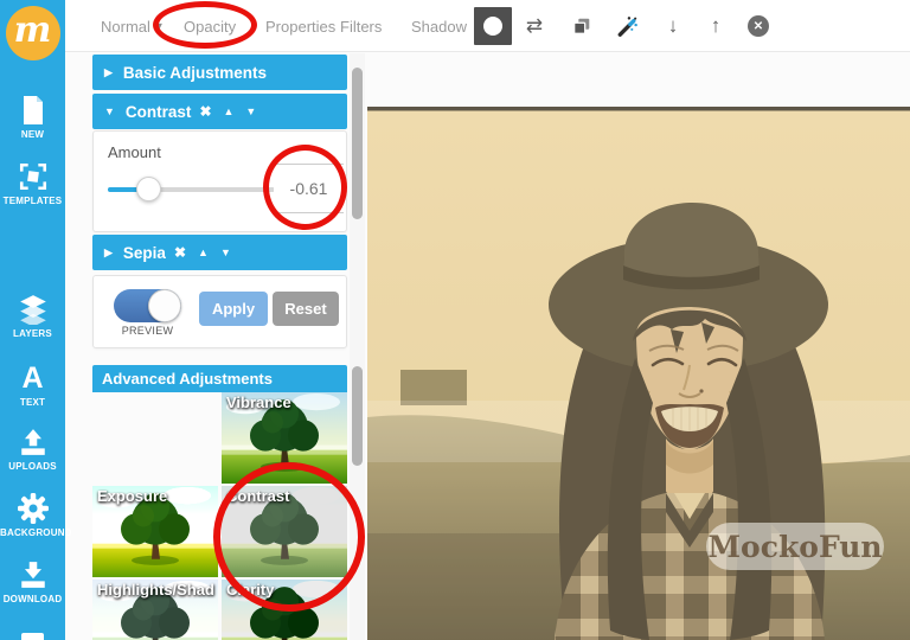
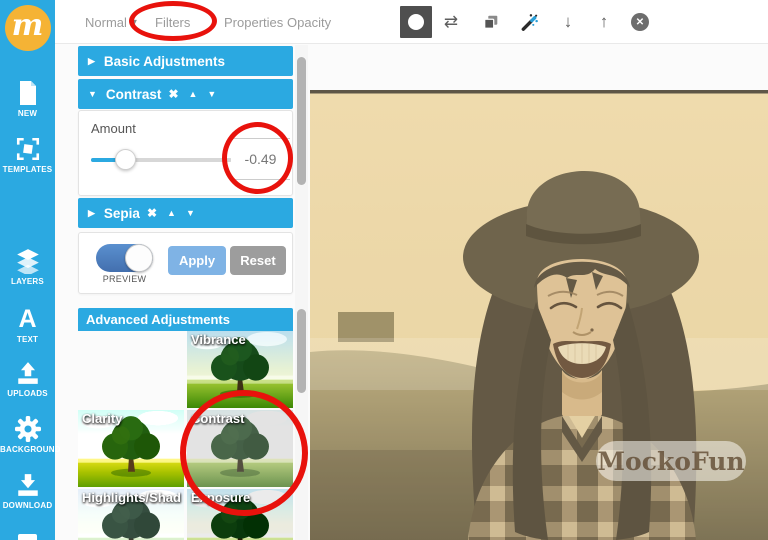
  Normal
  ▾
- Opacity
+ Filters
  Properties
- Filters
+ Opacity
- Shadow
  ⇄
  ↓
  ↑
  ✕
  m
  NEW
  TEMPLATES
  LAYERS
  A
  TEXT
  UPLOADS
  BACKGROUND
  DOWNLOAD
  ▶
  Basic Adjustments
  ▼
  Contrast
  ✖
  ▲
  ▼
  Amount
- -0.61
+ -0.49
  ▶
  Sepia
  ✖
  ▲
  ▼
  PREVIEW
  Apply
  Reset
  Advanced Adjustments
  Vibrance
- Exposure
+ Clarity
  Contrast
  Highlights/Shad
- Clarity
+ Exposure
  MockoFun
